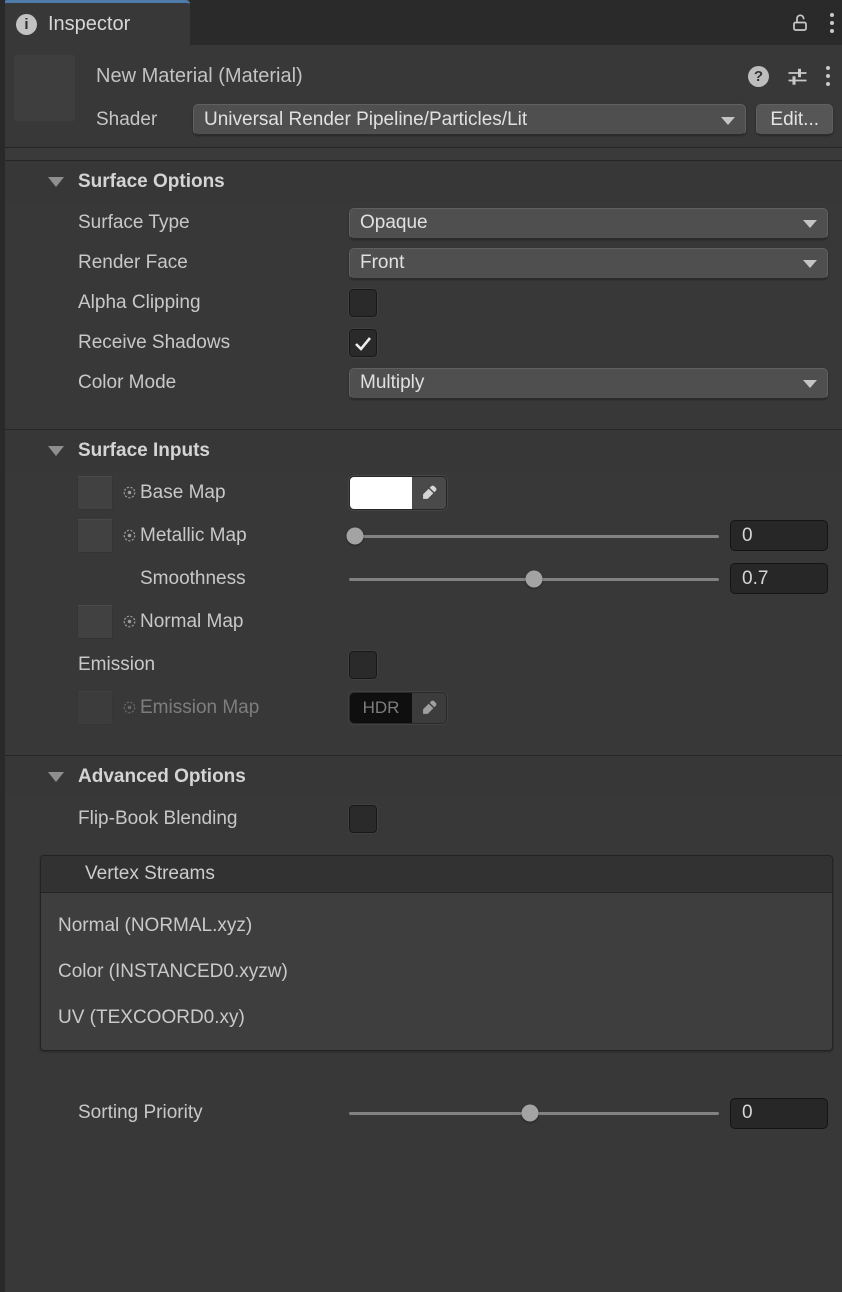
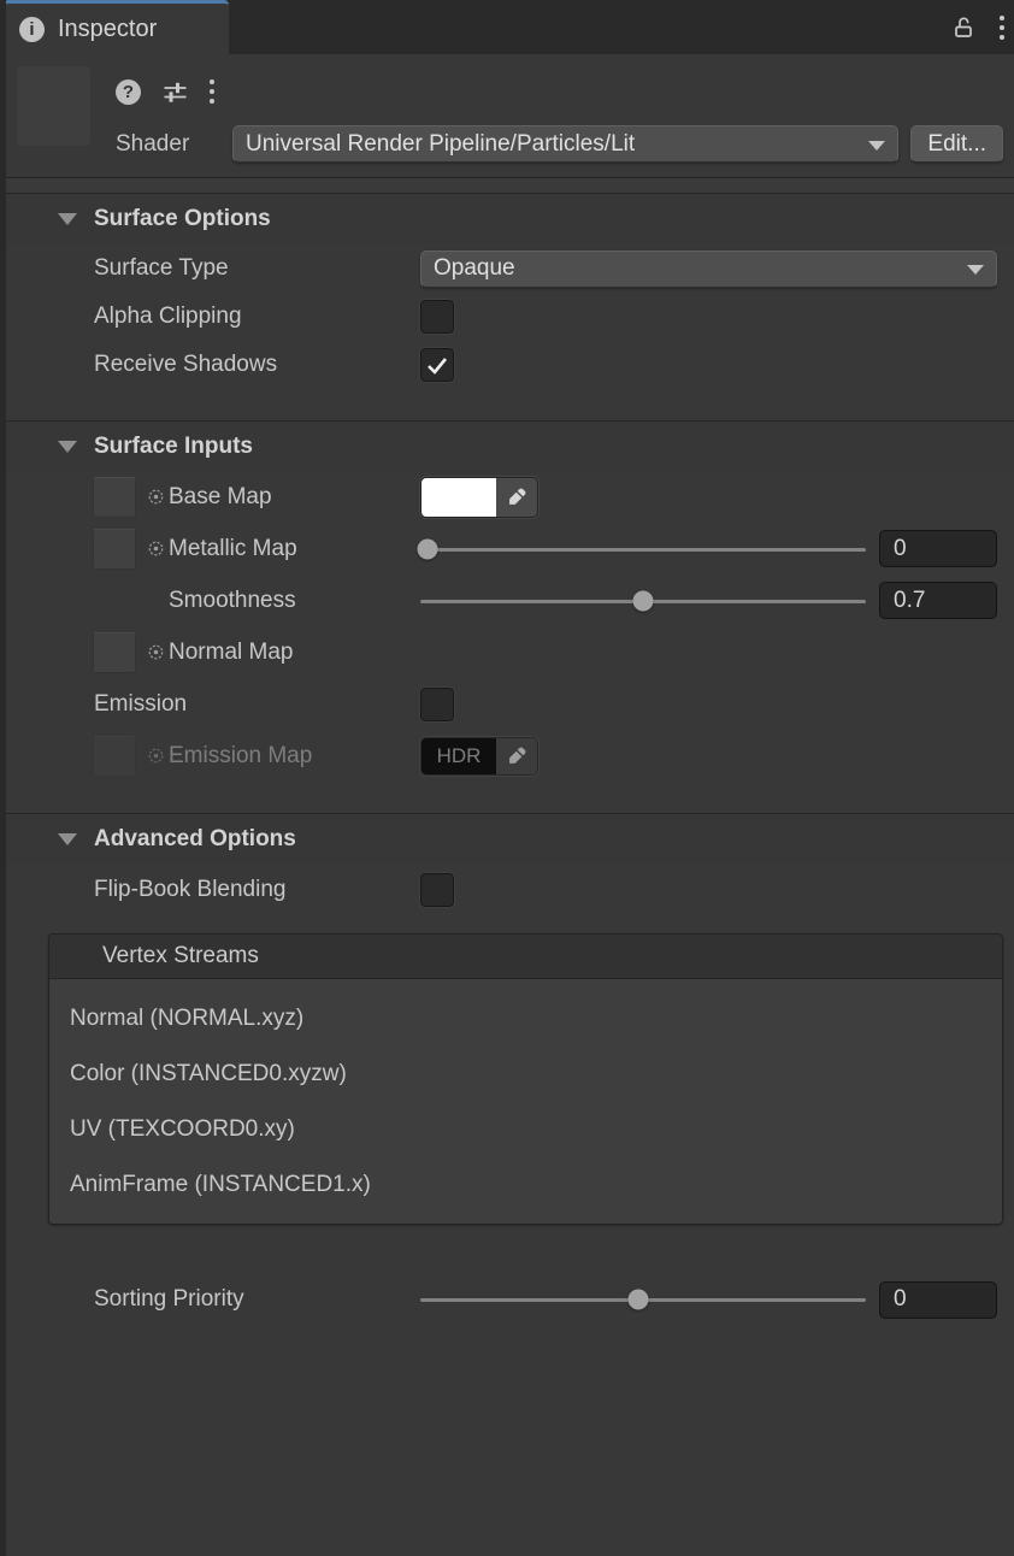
  i
  Inspector
- New Material (Material)
  ?
  Shader
  Universal Render Pipeline/Particles/Lit
  Edit...
  Surface Options
  Surface Type
  Opaque
- Render Face
- Front
  Alpha Clipping
  Receive Shadows
- Color Mode
- Multiply
  Surface Inputs
  Base Map
  Metallic Map
  0
  Smoothness
  0.7
  Normal Map
  Emission
  Emission Map
  HDR
  Advanced Options
  Flip-Book Blending
  Vertex Streams
  Normal (NORMAL.xyz)
  Color (INSTANCED0.xyzw)
  UV (TEXCOORD0.xy)
+ AnimFrame (INSTANCED1.x)
  Sorting Priority
  0
